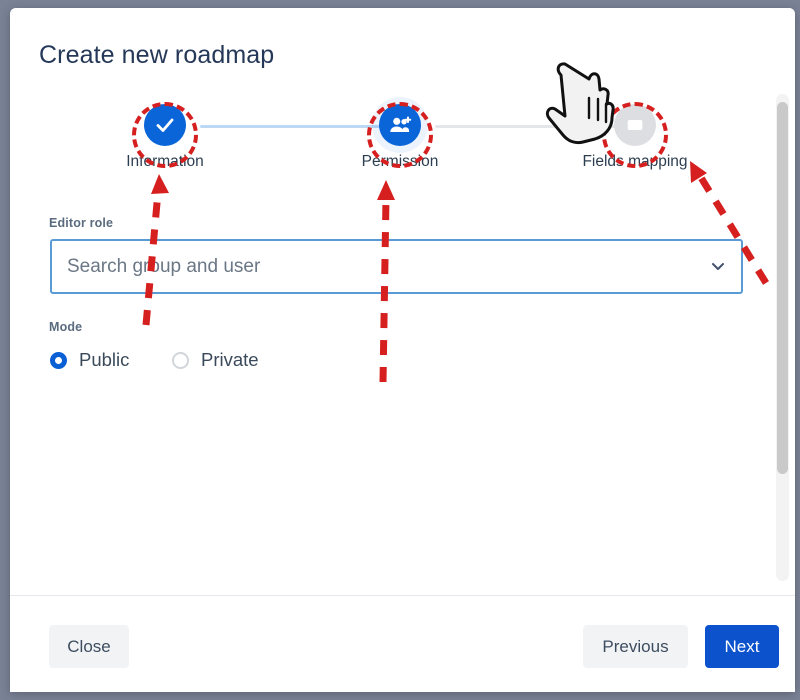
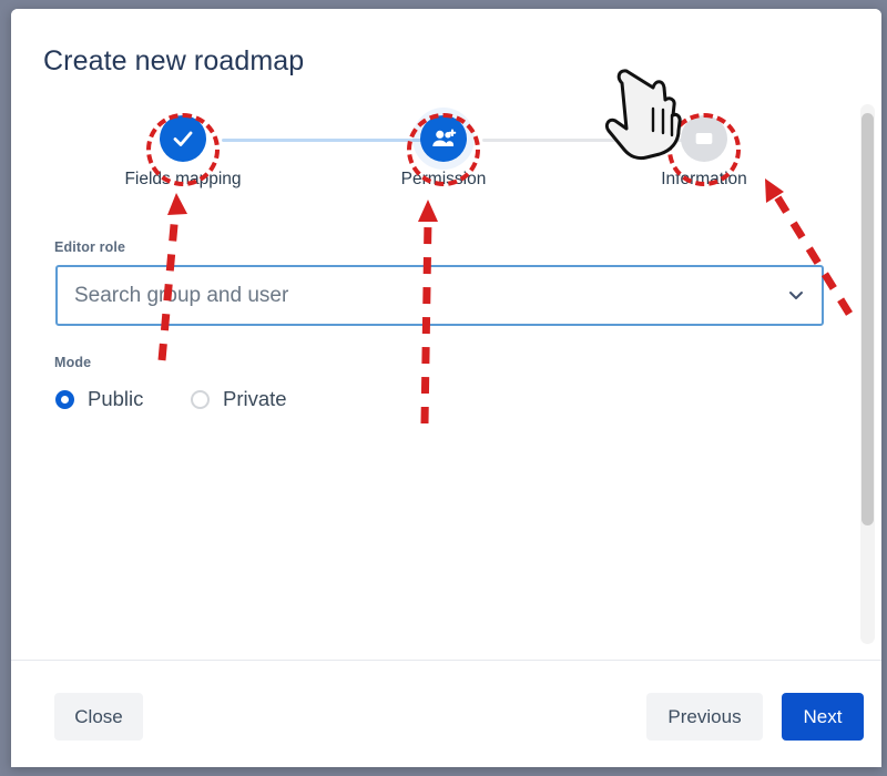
  Create new roadmap
- Information
+ Fields mapping
  Permission
- Fields mapping
+ Information
  Editor role
  Search grup and user
  Mode
  Public
  Private
  Close
  Previous
  Next
